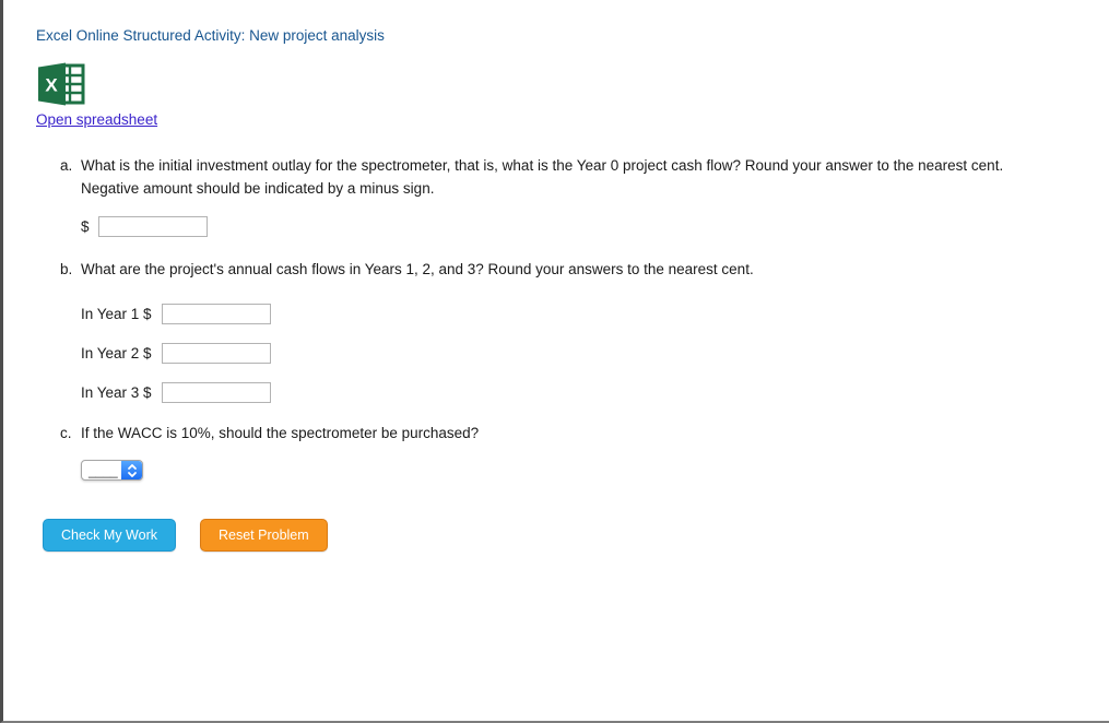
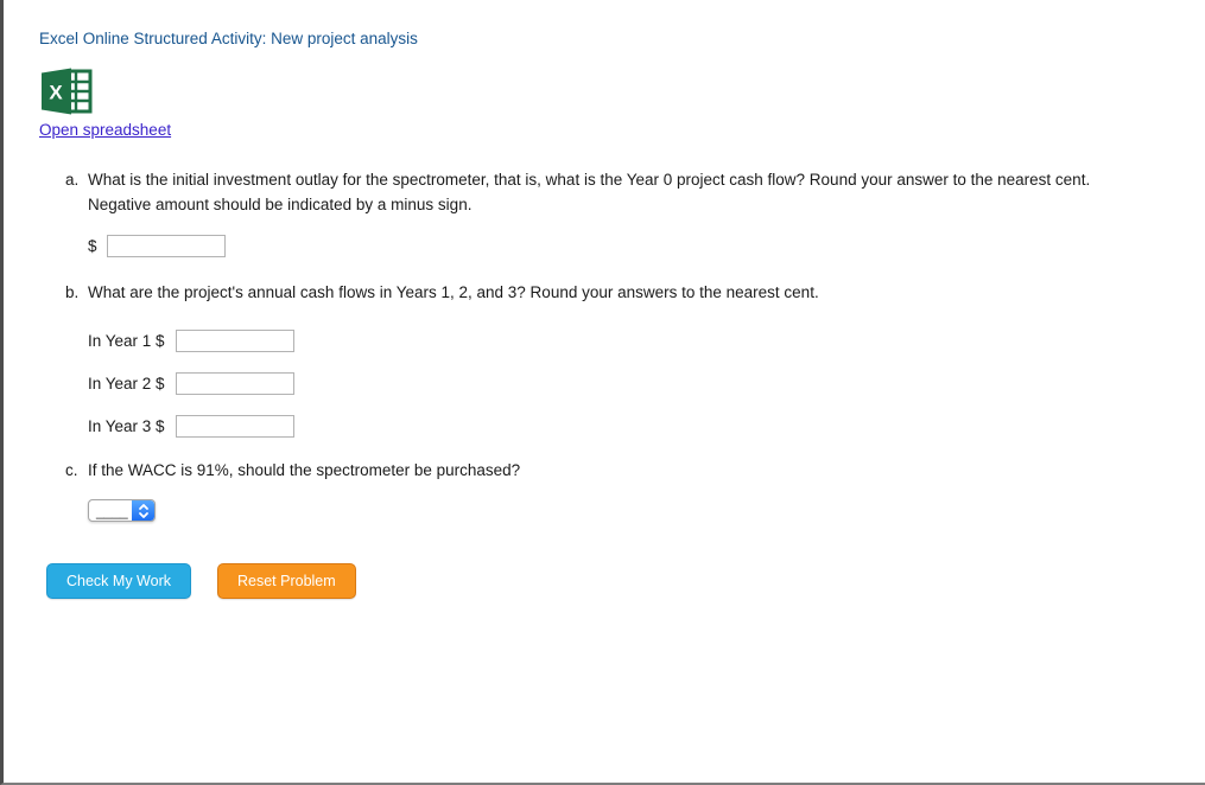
  Excel Online Structured Activity: New project analysis
  X
  Open spreadsheet
  a.
  What is the initial investment outlay for the spectrometer, that is, what is the Year 0 project cash flow? Round your answer to the nearest cent.
  Negative amount should be indicated by a minus sign.
  $
  b.
  What are the project's annual cash flows in Years 1, 2, and 3? Round your answers to the nearest cent.
  In Year 1 $
  In Year 2 $
  In Year 3 $
  c.
- If the WACC is 10%, should the spectrometer be purchased?
+ If the WACC is 91%, should the spectrometer be purchased?
  ____
  Check My Work
  Reset Problem
